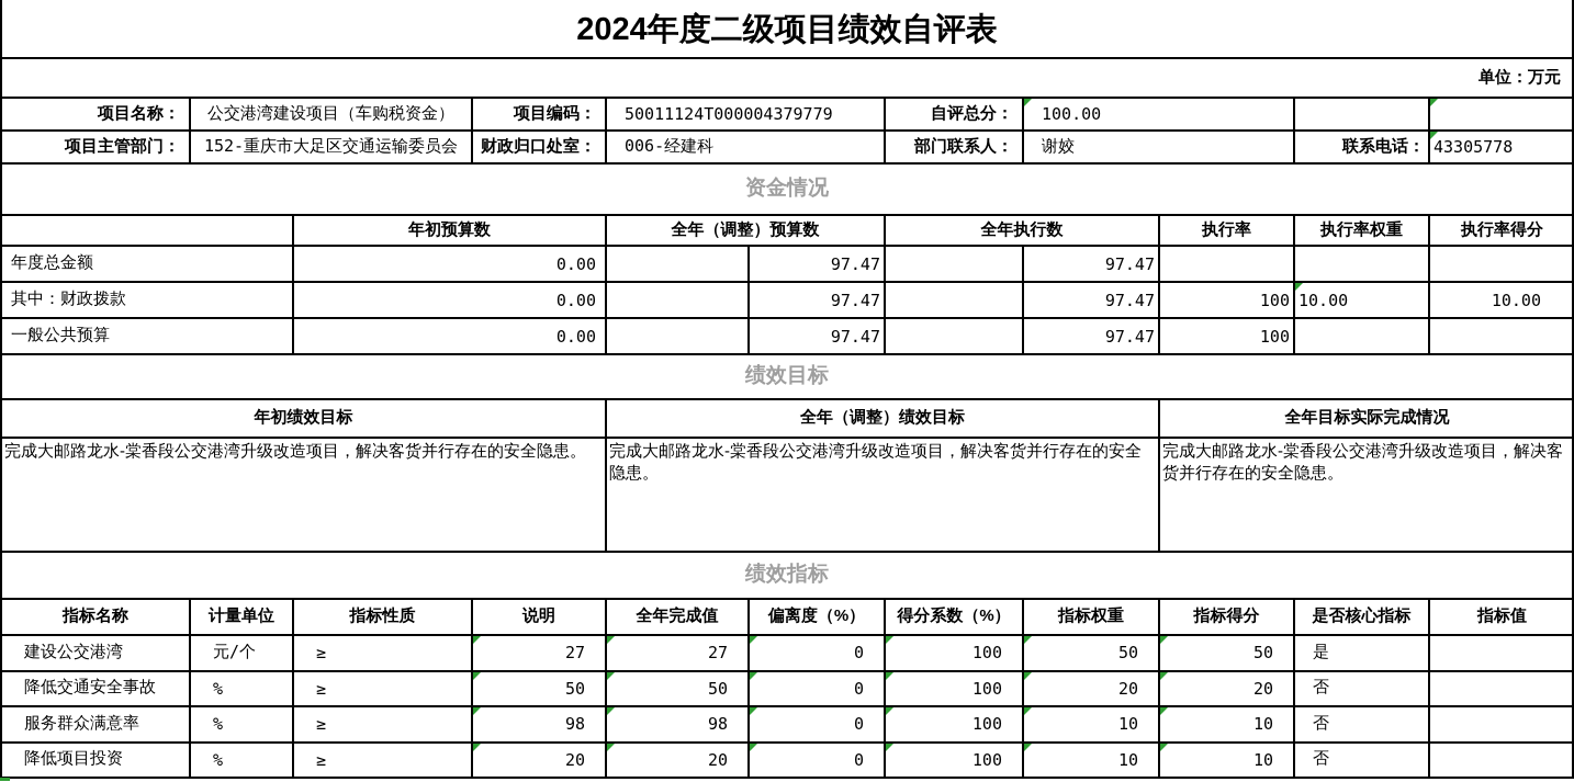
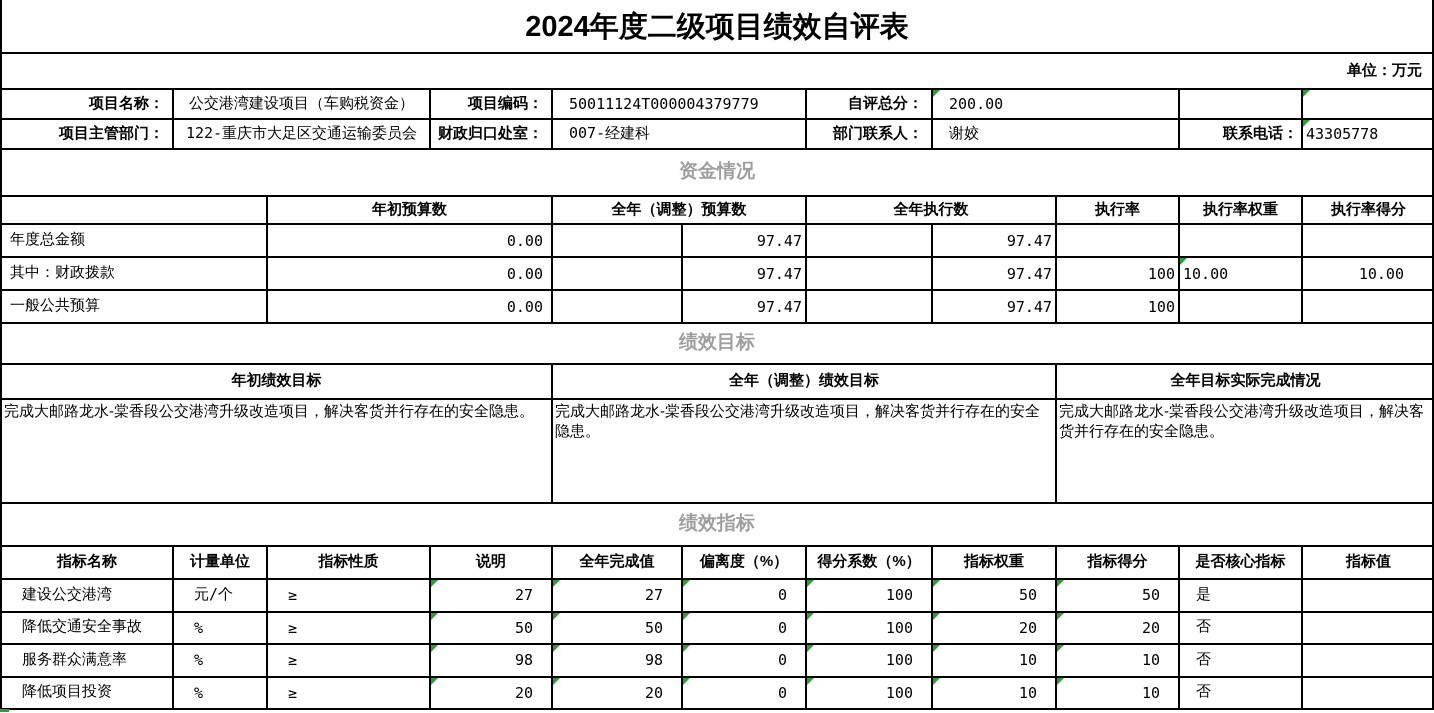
  2024年度二级项目绩效自评表
  单位：万元
  项目名称：
  公交港湾建设项目（车购税资金）
  项目编码：
  50011124T000004379779
  自评总分：
- 100.00
+ 200.00
  项目主管部门：
- 152-重庆市大足区交通运输委员会
+ 122-重庆市大足区交通运输委员会
  财政归口处室：
- 006-经建科
+ 007-经建科
  部门联系人：
  谢姣
  联系电话：
  43305778
  资金情况
  年初预算数
  全年（调整）预算数
  全年执行数
  执行率
  执行率权重
  执行率得分
  年度总金额
  0.00
  97.47
  97.47
  其中：财政拨款
  0.00
  97.47
  97.47
  100
  10.00
  10.00
  一般公共预算
  0.00
  97.47
  97.47
  100
  绩效目标
  年初绩效目标
  全年（调整）绩效目标
  全年目标实际完成情况
  完成大邮路龙水-棠香段公交港湾升级改造项目，解决客货并行存在的安全隐患。
  完成大邮路龙水-棠香段公交港湾升级改造项目，解决客货并行存在的安全隐患。
  完成大邮路龙水-棠香段公交港湾升级改造项目，解决客货并行存在的安全隐患。
  绩效指标
  指标名称
  计量单位
  指标性质
  说明
  全年完成值
  偏离度（%）
  得分系数（%）
  指标权重
  指标得分
  是否核心指标
  指标值
  建设公交港湾
  元/个
  ≥
  27
  27
  0
  100
  50
  50
  是
  降低交通安全事故
  %
  ≥
  50
  50
  0
  100
  20
  20
  否
  服务群众满意率
  %
  ≥
  98
  98
  0
  100
  10
  10
  否
  降低项目投资
  %
  ≥
  20
  20
  0
  100
  10
  10
  否
